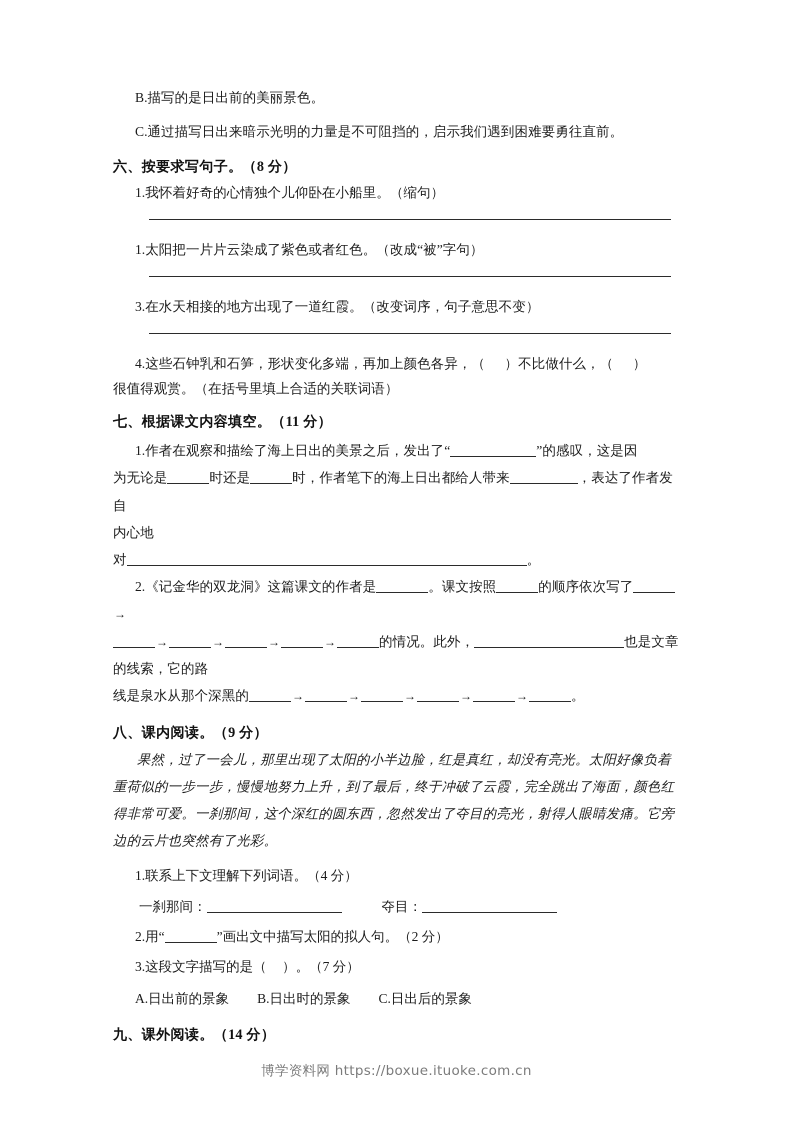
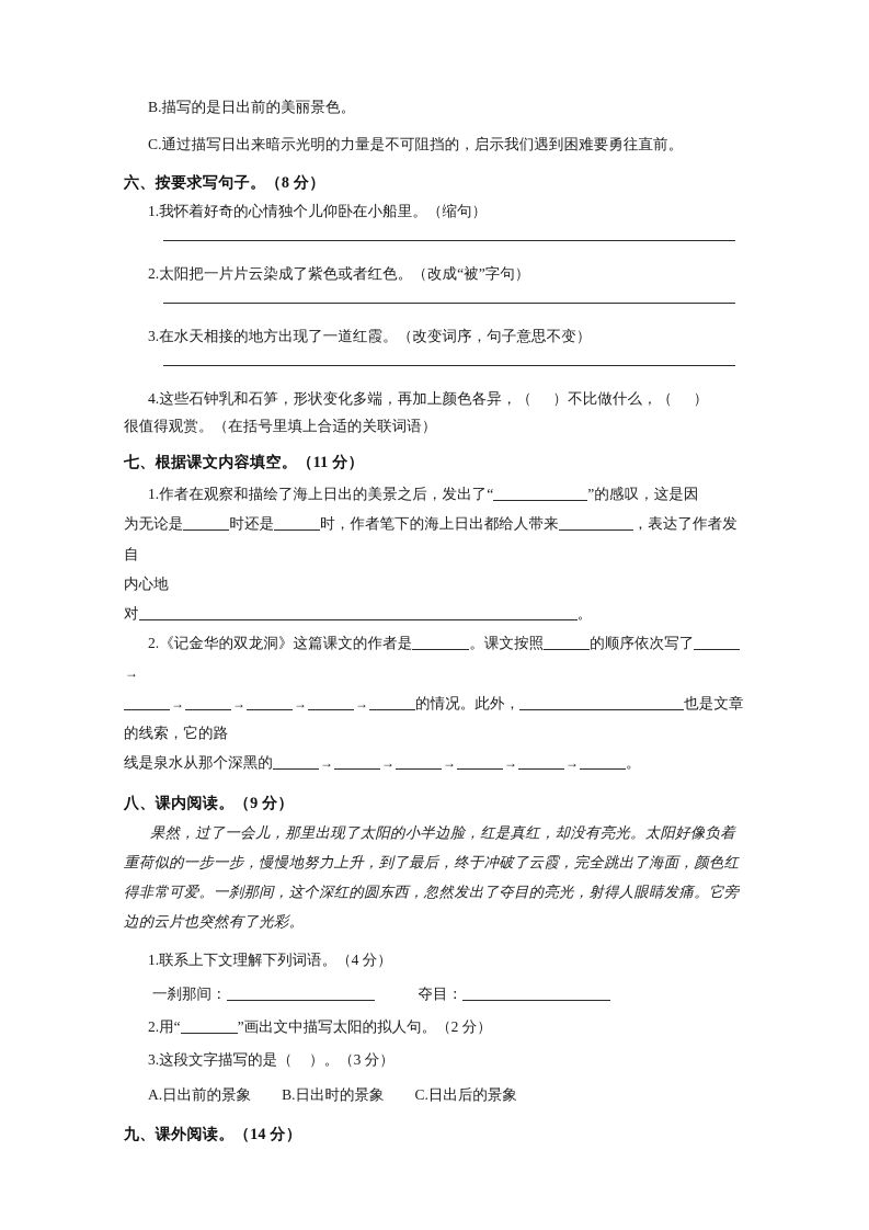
  B.描写的是日出前的美丽景色。
  C.通过描写日出来暗示光明的力量是不可阻挡的，启示我们遇到困难要勇往直前。
  六、按要求写句子。（8 分）
  1.我怀着好奇的心情独个儿仰卧在小船里。（缩句）
- 1.太阳把一片片云染成了紫色或者红色。（改成“被”字句）
+ 2.太阳把一片片云染成了紫色或者红色。（改成“被”字句）
  3.在水天相接的地方出现了一道红霞。（改变词序，句子意思不变）
  4.这些石钟乳和石笋，形状变化多端，再加上颜色各异，（ ）不比做什么，（ ）
  很值得观赏。（在括号里填上合适的关联词语）
  七、根据课文内容填空。（11 分）
  1.作者在观察和描绘了海上日出的美景之后，发出了“ ”的感叹，这是因
  为无论是 时还是 时，作者笔下的海上日出都给人带来 ，表达了作者发自
  内心地
  对 。
  2.《记金华的双龙洞》这篇课文的作者是 。课文按照 的顺序依次写了→
  → → → → 的情况。此外， 也是文章的线索，它的路
  线是泉水从那个深黑的 → → → → → 。
  八、课内阅读。（9 分）
  果然，过了一会儿，那里出现了太阳的小半边脸，红是真红，却没有亮光。太阳好像负着重荷似的一步一步，慢慢地努力上升，到了最后，终于冲破了云霞，完全跳出了海面，颜色红得非常可爱。一刹那间，这个深红的圆东西，忽然发出了夺目的亮光，射得人眼睛发痛。它旁边的云片也突然有了光彩。
  1.联系上下文理解下列词语。（4 分）
  一刹那间： 夺目：
  2.用“ ”画出文中描写太阳的拟人句。（2 分）
- 3.这段文字描写的是（ ）。（7 分）
+ 3.这段文字描写的是（ ）。（3 分）
  A.日出前的景象 B.日出时的景象 C.日出后的景象
  九、课外阅读。（14 分）
- 博学资料网 https://boxue.ituoke.com.cn
